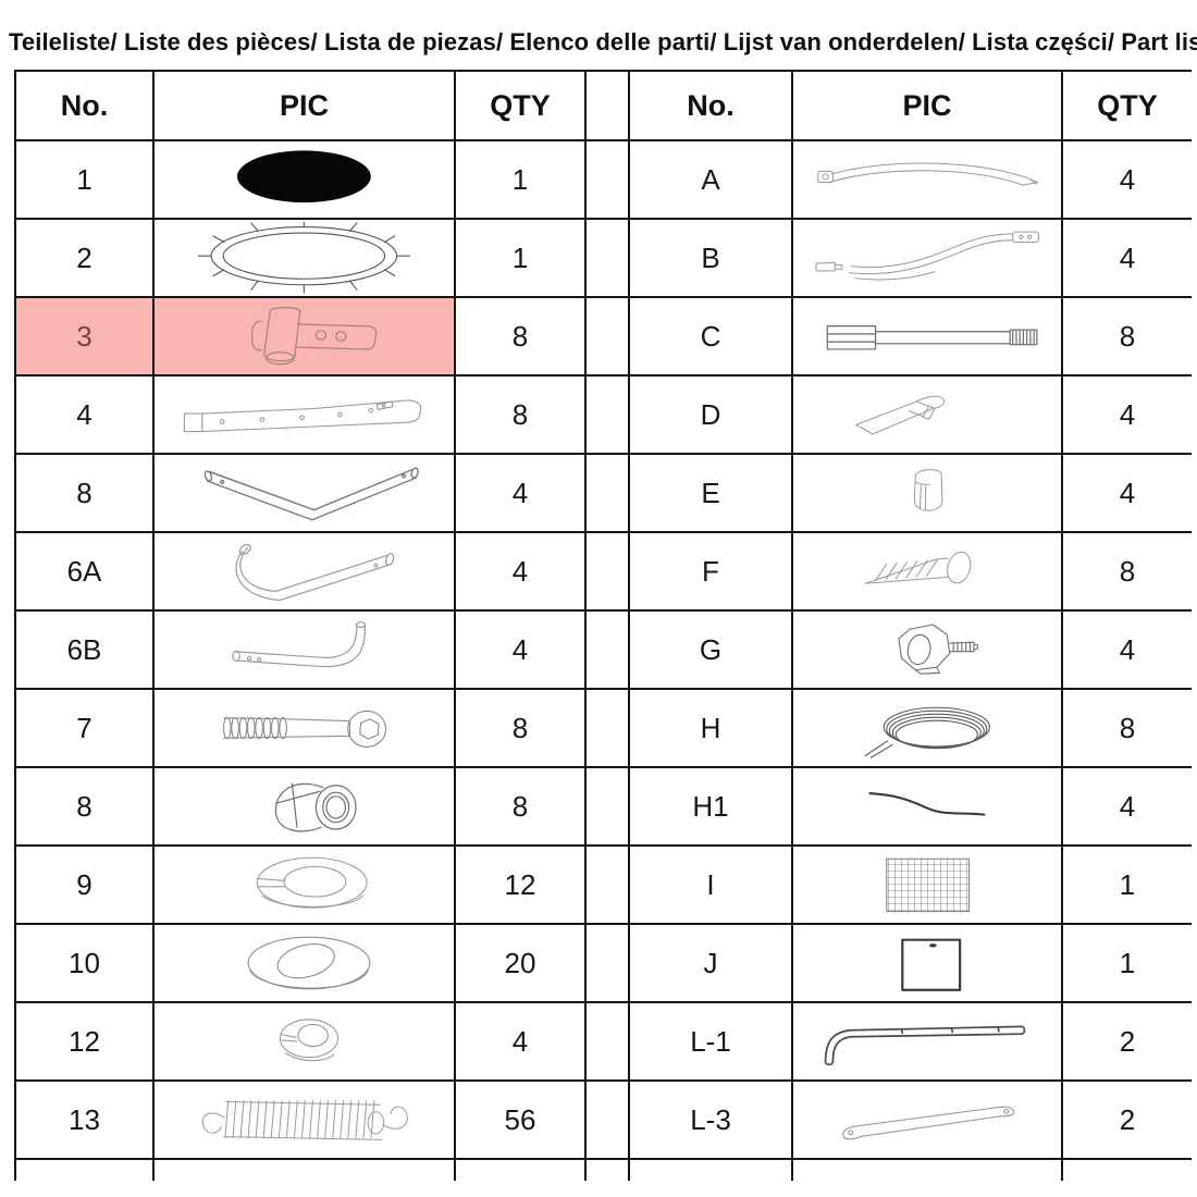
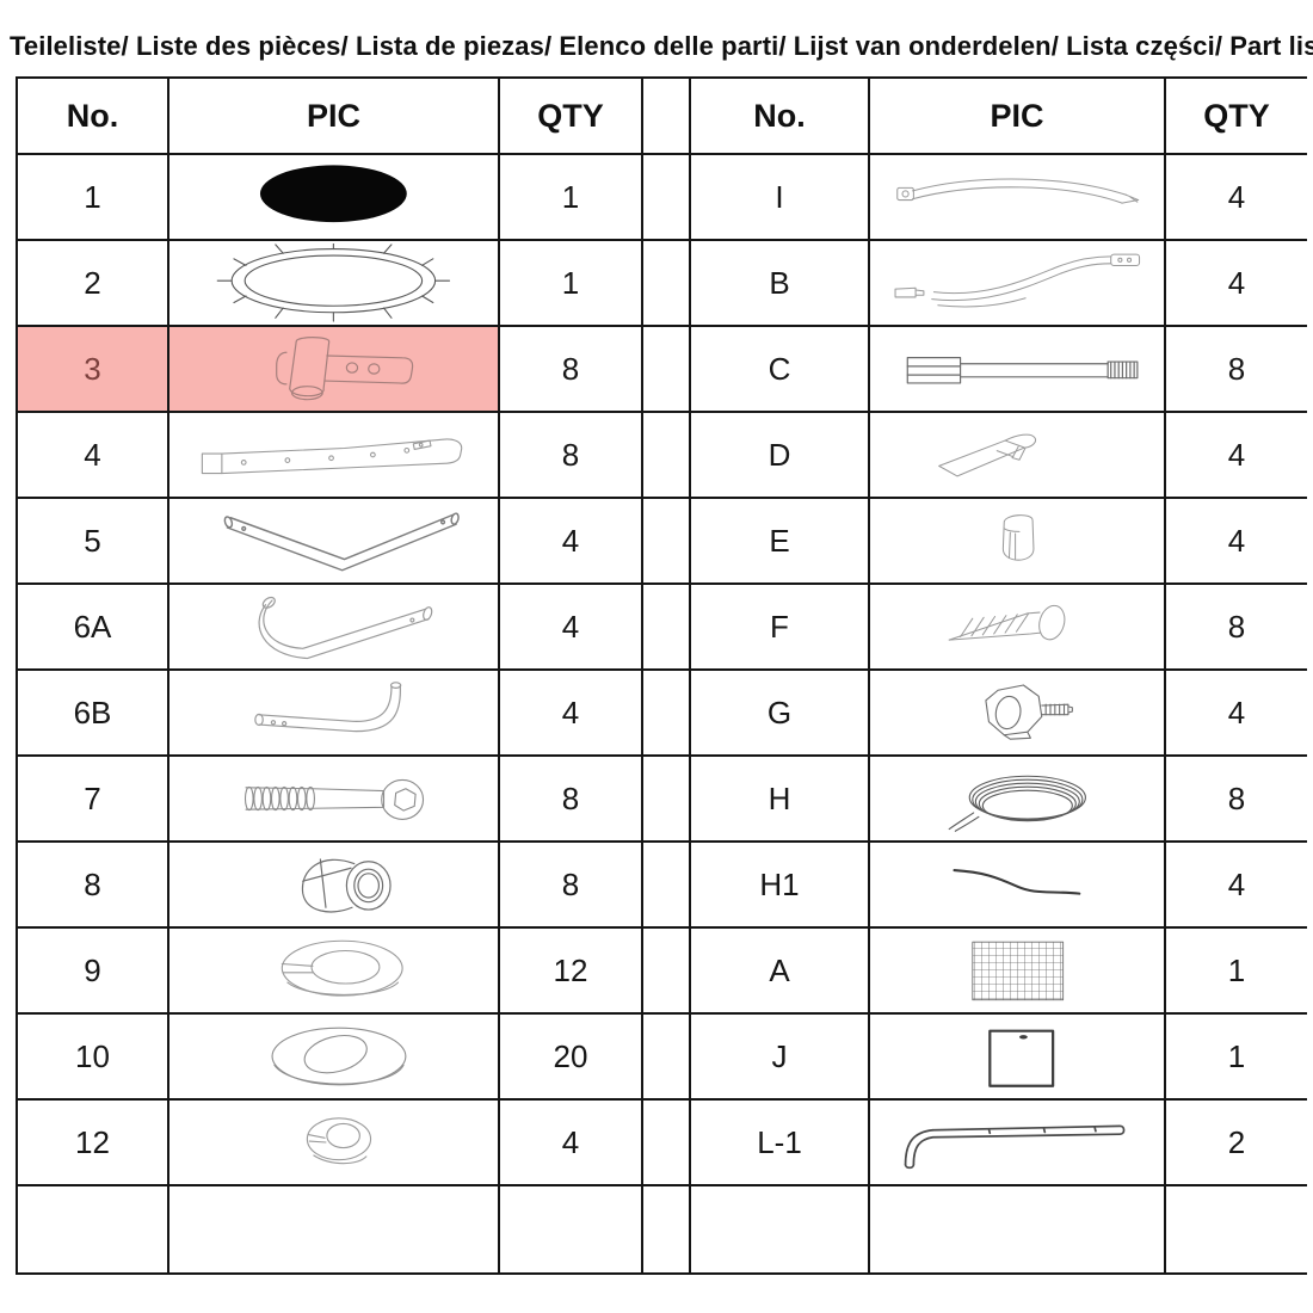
  Teileliste/ Liste des pièces/ Lista de piezas/ Elenco delle parti/ Lijst van onderdelen/ Lista części/ Part lis
  No.	PIC	QTY		No.	PIC	QTY
- 1		1		A		4
+ 1		1		I		4
  2		1		B		4
  3		8		C		8
  4		8		D		4
- 8		4		E		4
+ 5		4		E		4
  6A		4		F		8
  6B		4		G		4
  7		8		H		8
  8		8		H1		4
- 9		12		I		1
+ 9		12		A		1
  10		20		J		1
  12		4		L-1		2
- 13		56		L-3		2
